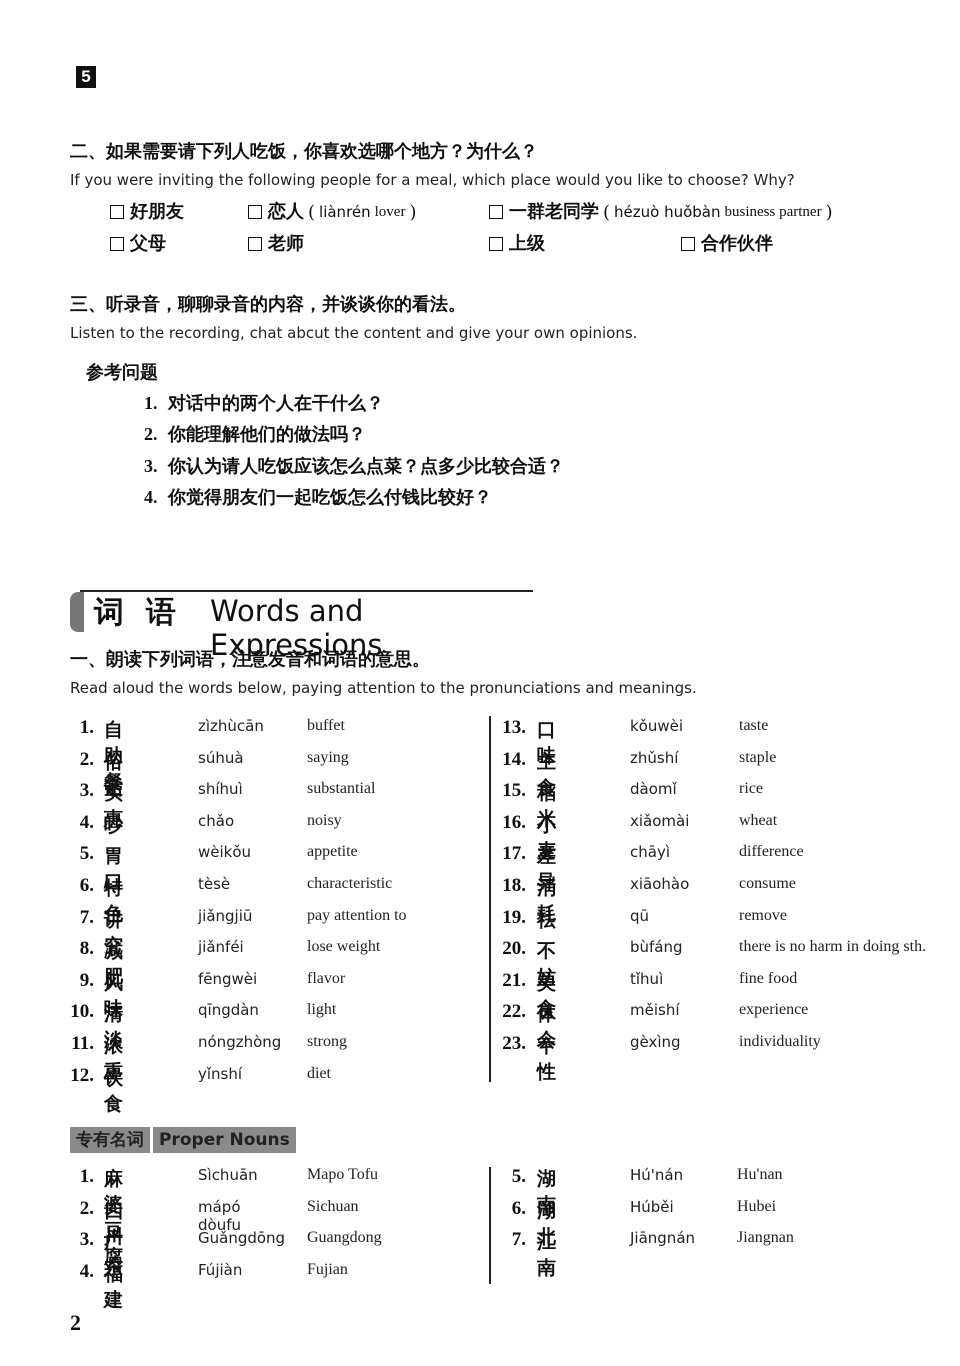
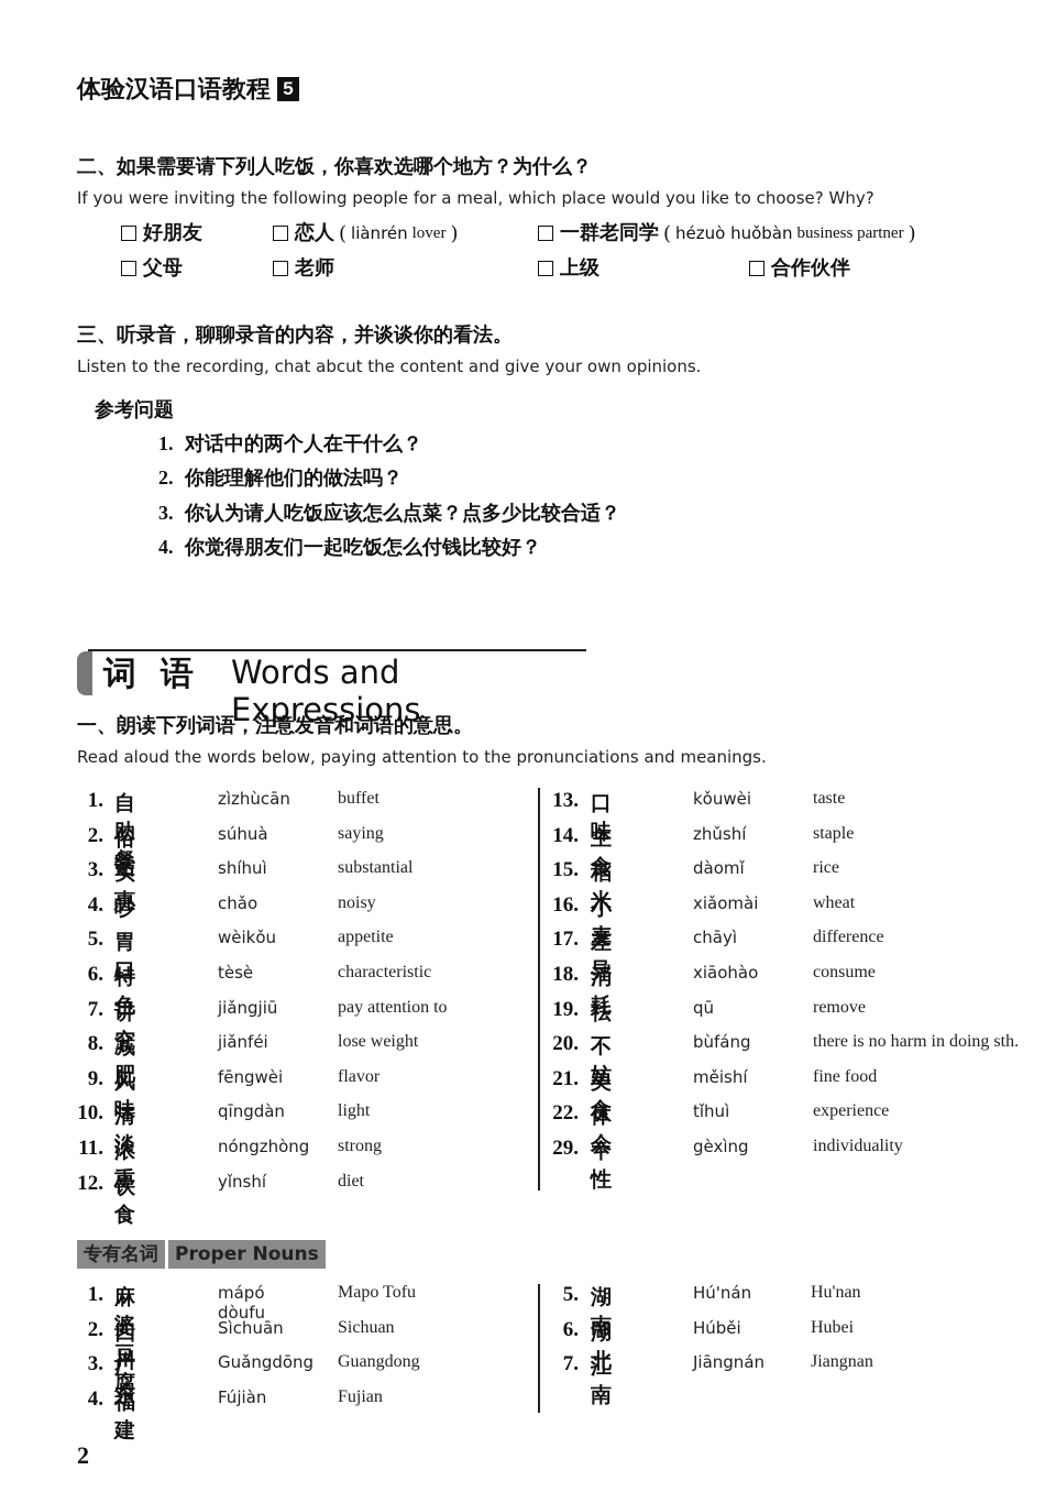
+ 体验汉语口语教程
  5
  二、如果需要请下列人吃饭，你喜欢选哪个地方？为什么？
  If you were inviting the following people for a meal, which place would you like to choose? Why?
  好朋友
  恋人
  (
  liànrén
  lover
  )
  一群老同学
  (
  hézuò huǒbàn
  business partner
  )
  父母
  老师
  上级
  合作伙伴
  三、听录音，聊聊录音的内容，并谈谈你的看法。
  Listen to the recording, chat abcut the content and give your own opinions.
  参考问题
  1. 对话中的两个人在干什么？
  2. 你能理解他们的做法吗？
  3. 你认为请人吃饭应该怎么点菜？点多少比较合适？
  4. 你觉得朋友们一起吃饭怎么付钱比较好？
  词语
  Words and Expressions
  一、朗读下列词语，注意发音和词语的意思。
  Read aloud the words below, paying attention to the pronunciations and meanings.
  1.
  自助餐
  zìzhùcān
  buffet
  2.
  俗话
  súhuà
  saying
  3.
  实惠
  shíhuì
  substantial
  4.
  吵
  chǎo
  noisy
  5.
  胃口
  wèikǒu
  appetite
  6.
  特色
  tèsè
  characteristic
  7.
  讲究
  jiǎngjiū
  pay attention to
  8.
  减肥
  jiǎnféi
  lose weight
  9.
  风味
  fēngwèi
  flavor
  10.
  清淡
  qīngdàn
  light
  11.
  浓重
  nóngzhòng
  strong
  12.
  饮食
  yǐnshí
  diet
  13.
  口味
  kǒuwèi
  taste
  14.
  主食
  zhǔshí
  staple
  15.
  稻米
  dàomǐ
  rice
  16.
  小麦
  xiǎomài
  wheat
  17.
  差异
  chāyì
  difference
  18.
  消耗
  xiāohào
  consume
  19.
  祛
  qū
  remove
  20.
  不妨
  bùfáng
  there is no harm in doing sth.
  21.
  美食
- tǐhuì
+ měishí
  fine food
  22.
  体会
- měishí
+ tǐhuì
  experience
- 23.
+ 29.
  个性
  gèxìng
  individuality
  专有名词
  Proper Nouns
  1.
  麻婆豆腐
- Sìchuān
+ mápó dòufu
  Mapo Tofu
  2.
  四川
- mápó dòufu
+ Sìchuān
  Sichuan
  3.
  广东
  Guǎngdōng
  Guangdong
  4.
  福建
  Fújiàn
  Fujian
  5.
  湖南
  Hú'nán
  Hu'nan
  6.
  湖北
  Húběi
  Hubei
  7.
  江南
  Jiāngnán
  Jiangnan
  2
